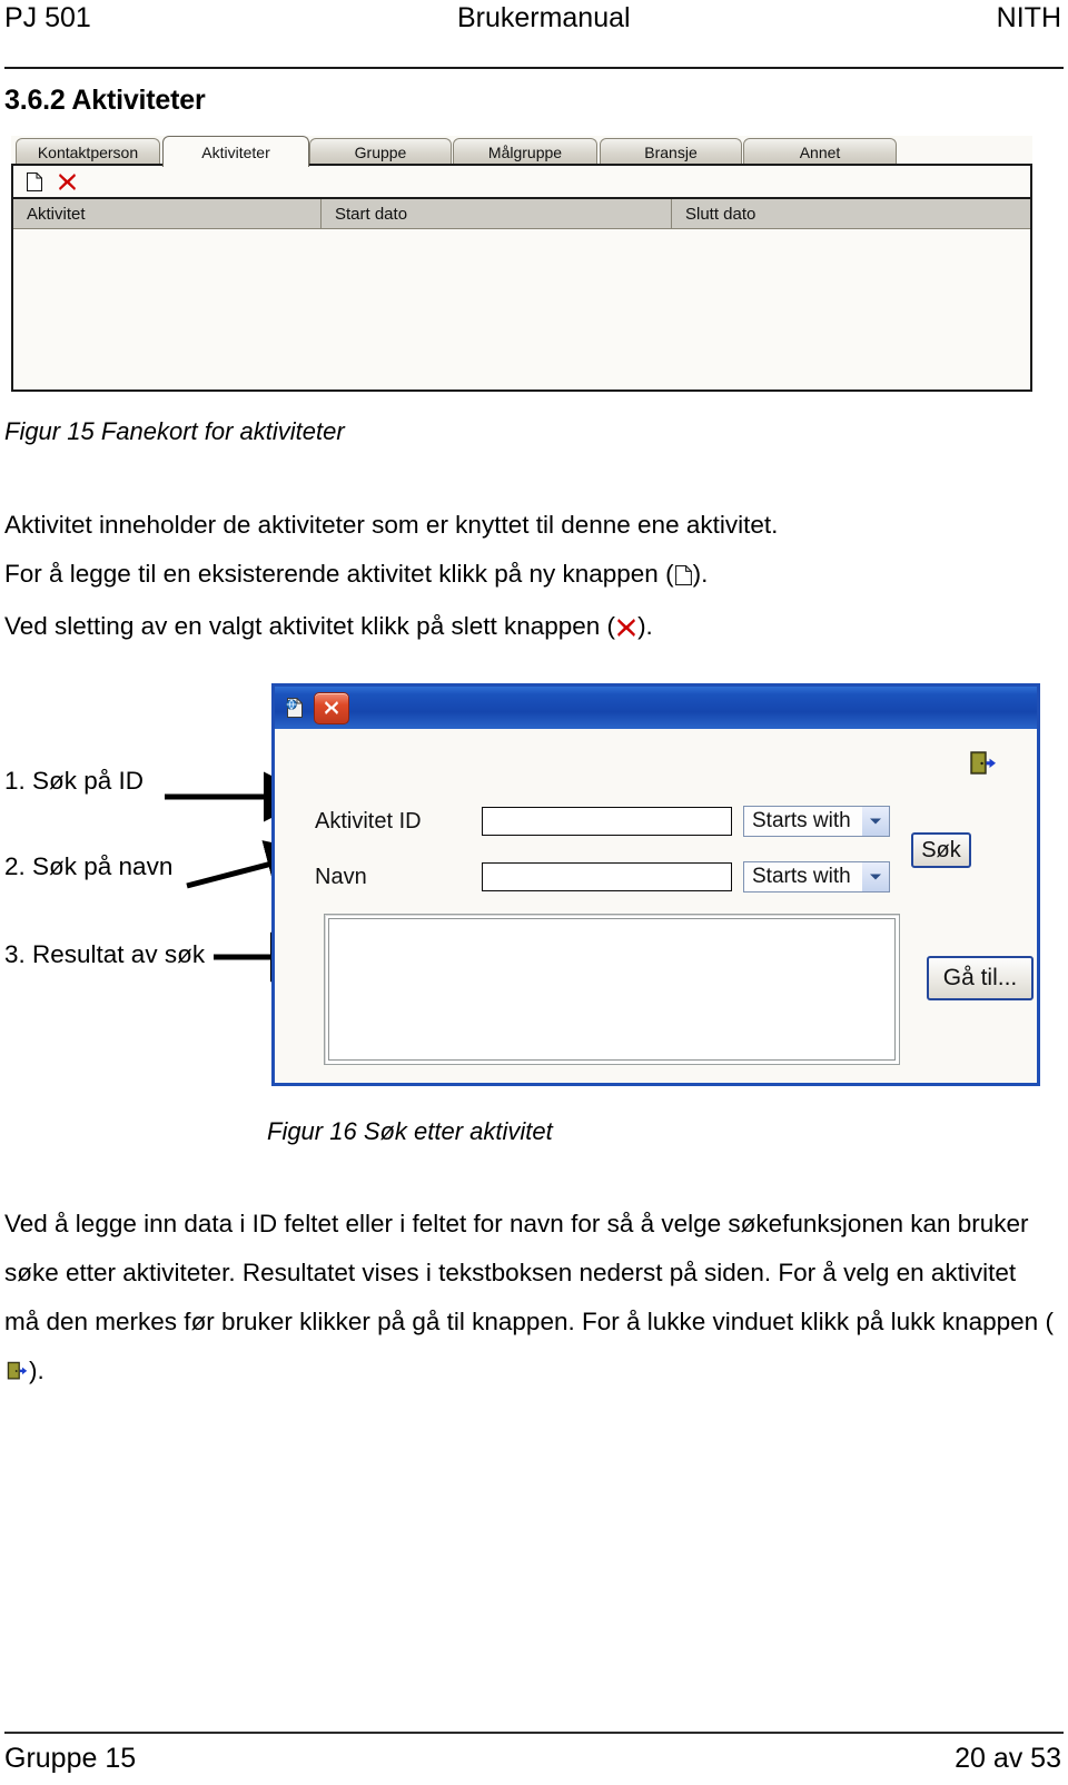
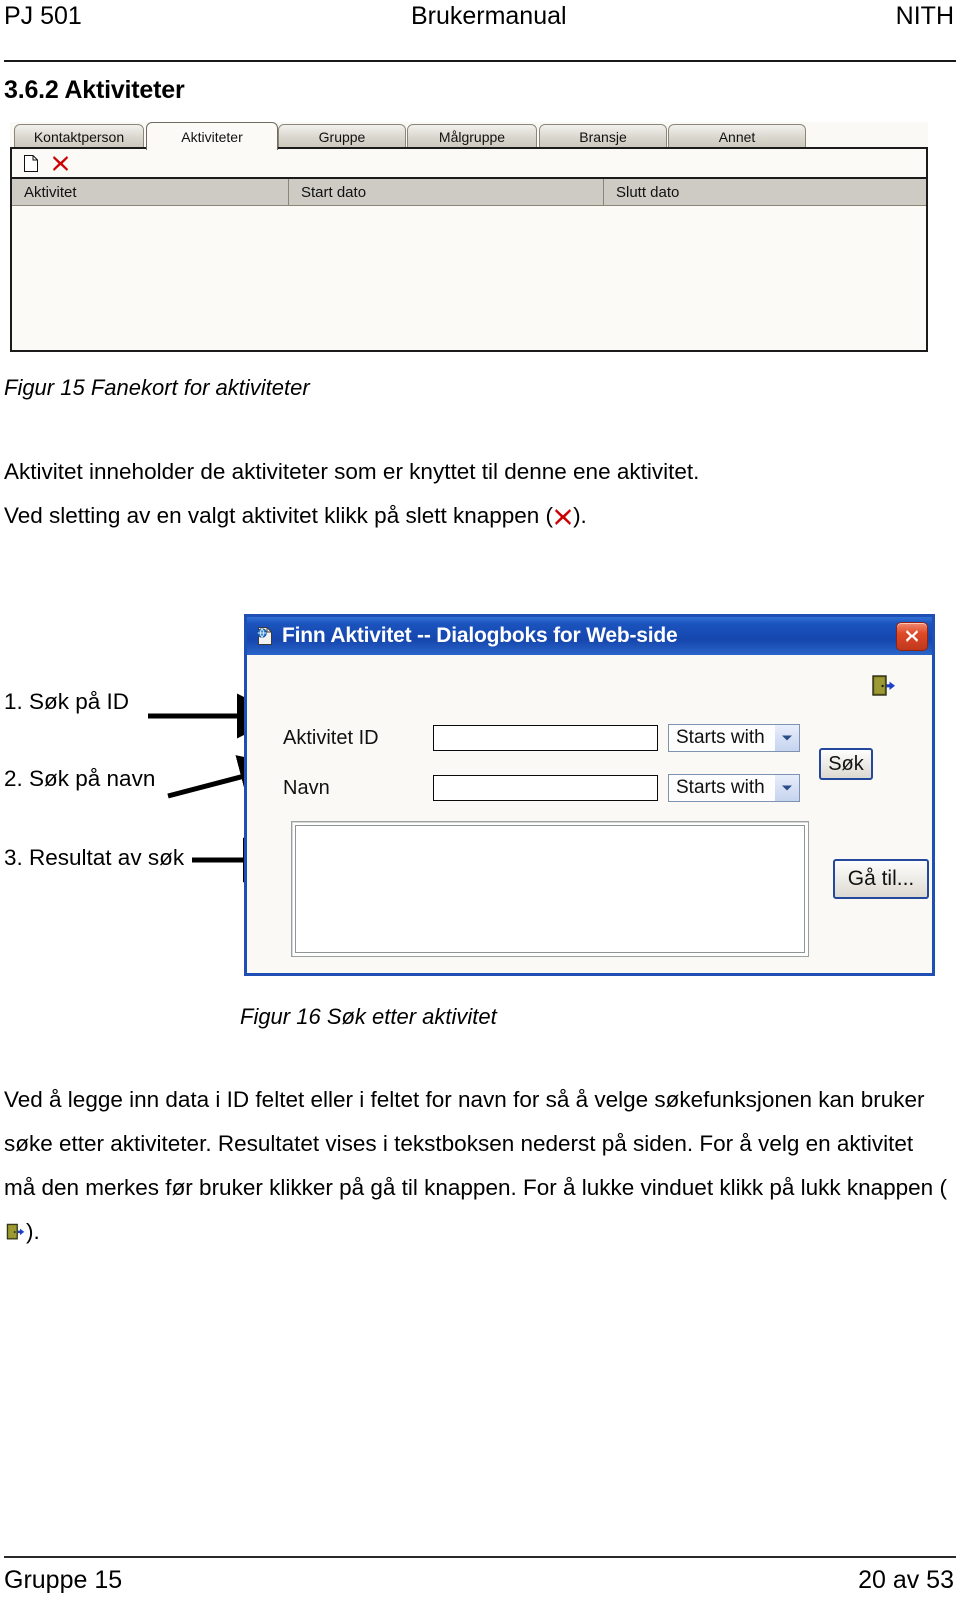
  PJ 501
  Brukermanual
  NITH
  3.6.2 Aktiviteter
  Kontaktperson
  Aktiviteter
  Gruppe
  Målgruppe
  Bransje
  Annet
  Aktivitet
  Start dato
  Slutt dato
  Figur 15 Fanekort for aktiviteter
  Aktivitet inneholder de aktiviteter som er knyttet til denne ene aktivitet.
- For å legge til en eksisterende aktivitet klikk på ny knappen ( ).
  Ved sletting av en valgt aktivitet klikk på slett knappen ( ).
  1. Søk på ID
  2. Søk på navn
  3. Resultat av søk
+ Finn Aktivitet -- Dialogboks for Web-side
  Aktivitet ID
  Starts with
  Navn
  Starts with
  Søk
  Gå til...
  Figur 16 Søk etter aktivitet
  Ved å legge inn data i ID feltet eller i feltet for navn for så å velge søkefunksjonen kan bruker søke etter aktiviteter. Resultatet vises i tekstboksen nederst på siden. For å velg en aktivitet må den merkes før bruker klikker på gå til knappen. For å lukke vinduet klikk på lukk knappen ().
  Gruppe 15
  20 av 53
